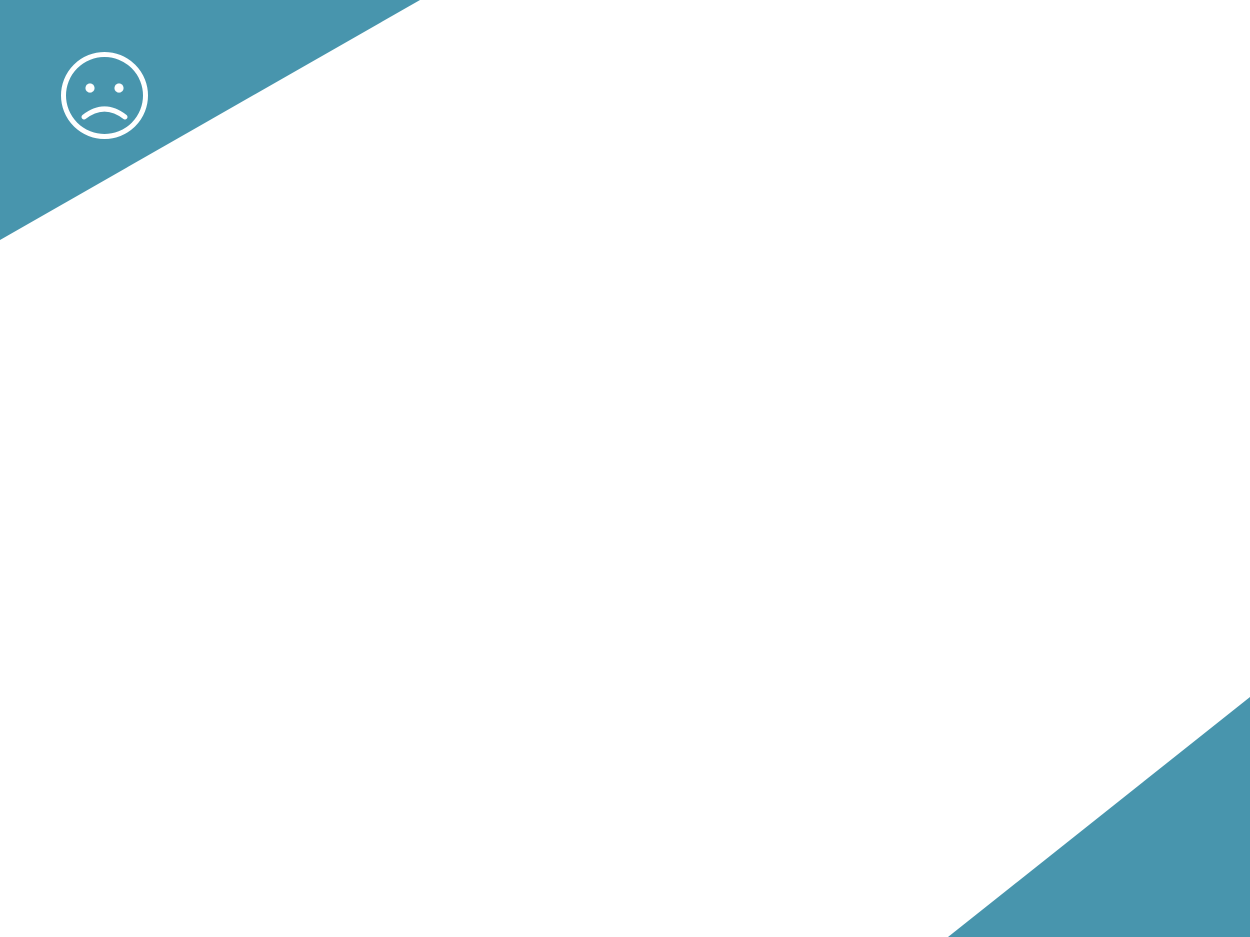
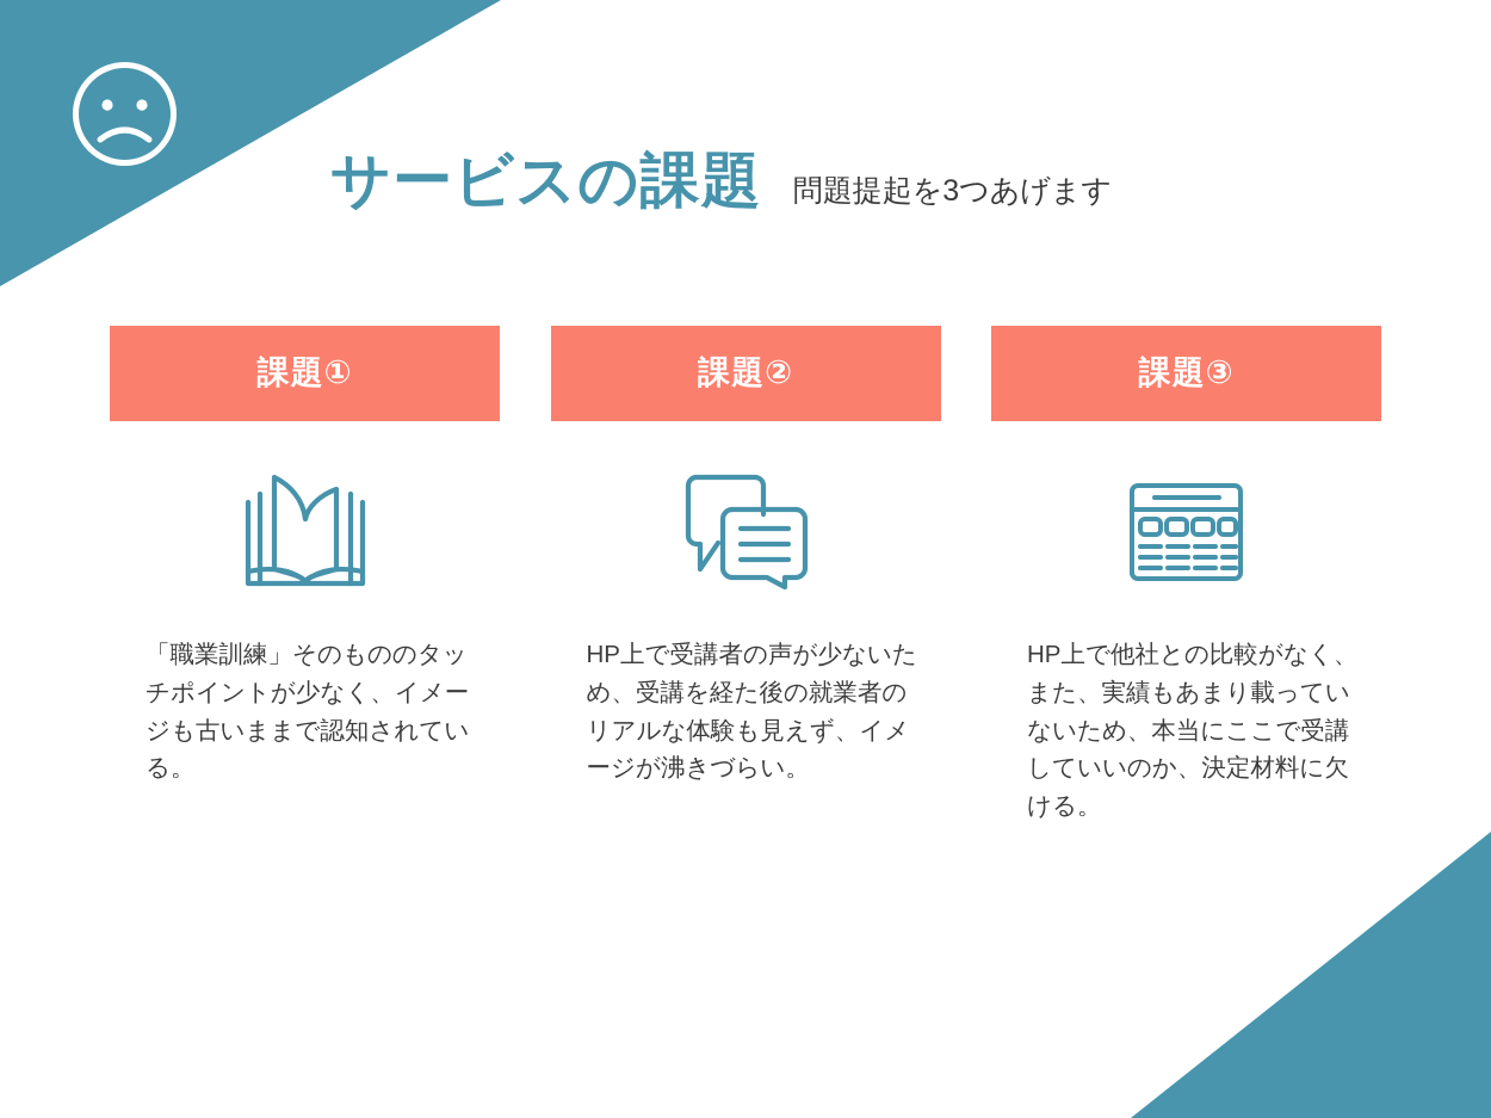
+ サービスの課題
+ 問題提起を3つあげます
+ 課題①
+ 「職業訓練」そのもののタッチポイントが少なく、イメージも古いままで認知されている。
+ 課題②
+ HP上で受講者の声が少ないため、受講を経た後の就業者のリアルな体験も見えず、イメージが沸きづらい。
+ 課題③
+ HP上で他社との比較がなく、また、実績もあまり載っていないため、本当にここで受講していいのか、決定材料に欠ける。
